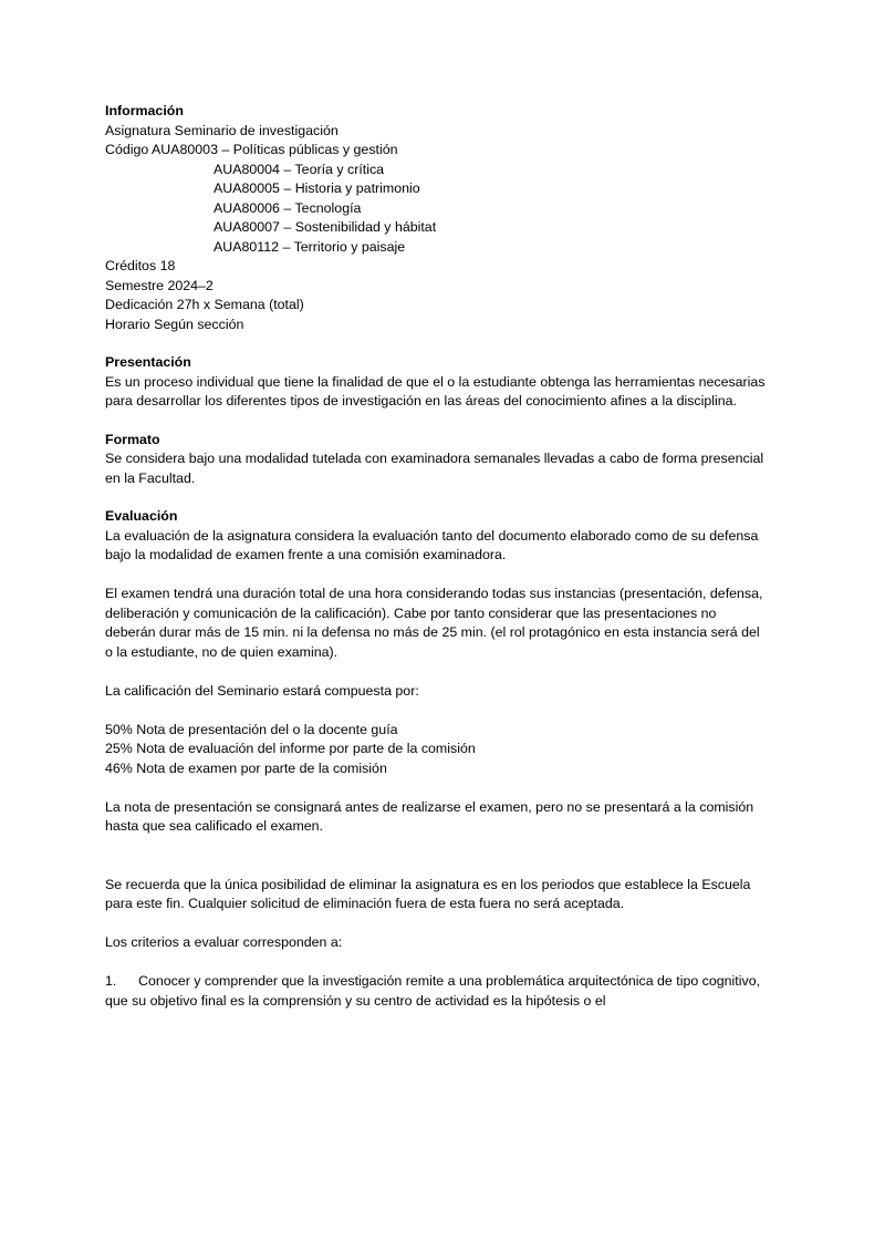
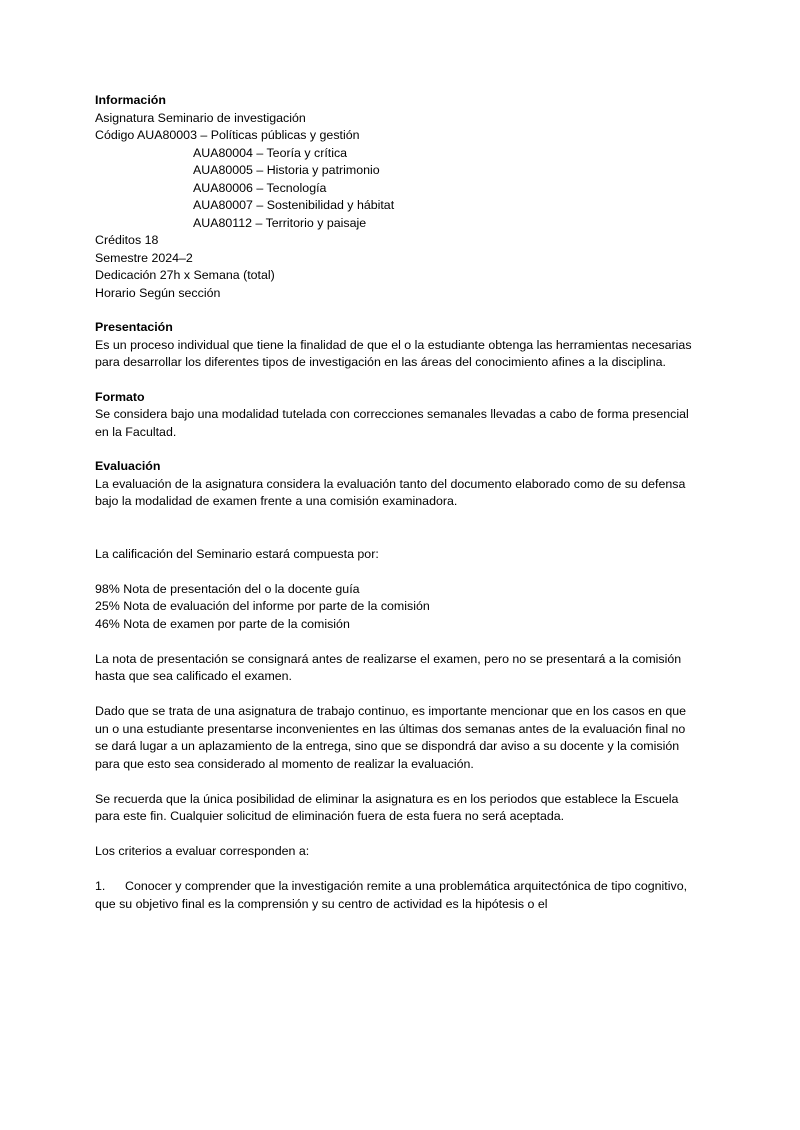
  Información
  Asignatura Seminario de investigación
  Código AUA80003 – Políticas públicas y gestión
  AUA80004 – Teoría y crítica
  AUA80005 – Historia y patrimonio
  AUA80006 – Tecnología
  AUA80007 – Sostenibilidad y hábitat
  AUA80112 – Territorio y paisaje
  Créditos 18
  Semestre 2024–2
  Dedicación 27h x Semana (total)
  Horario Según sección
  Presentación
  Es un proceso individual que tiene la finalidad de que el o la estudiante obtenga las herramientas necesarias para desarrollar los diferentes tipos de investigación en las áreas del conocimiento afines a la disciplina.
  Formato
- Se considera bajo una modalidad tutelada con examinadora semanales llevadas a cabo de forma presencial en la Facultad.
+ Se considera bajo una modalidad tutelada con correcciones semanales llevadas a cabo de forma presencial en la Facultad.
  Evaluación
  La evaluación de la asignatura considera la evaluación tanto del documento elaborado como de su defensa bajo la modalidad de examen frente a una comisión examinadora.
- El examen tendrá una duración total de una hora considerando todas sus instancias (presentación, defensa, deliberación y comunicación de la calificación). Cabe por tanto considerar que las presentaciones no deberán durar más de 15 min. ni la defensa no más de 25 min. (el rol protagónico en esta instancia será del o la estudiante, no de quien examina).
  La calificación del Seminario estará compuesta por:
- 50% Nota de presentación del o la docente guía
+ 98% Nota de presentación del o la docente guía
  25% Nota de evaluación del informe por parte de la comisión
  46% Nota de examen por parte de la comisión
  La nota de presentación se consignará antes de realizarse el examen, pero no se presentará a la comisión hasta que sea calificado el examen.
+ Dado que se trata de una asignatura de trabajo continuo, es importante mencionar que en los casos en que un o una estudiante presentarse inconvenientes en las últimas dos semanas antes de la evaluación final no se dará lugar a un aplazamiento de la entrega, sino que se dispondrá dar aviso a su docente y la comisión para que esto sea considerado al momento de realizar la evaluación.
  Se recuerda que la única posibilidad de eliminar la asignatura es en los periodos que establece la Escuela para este fin. Cualquier solicitud de eliminación fuera de esta fuera no será aceptada.
  Los criterios a evaluar corresponden a:
  1. Conocer y comprender que la investigación remite a una problemática arquitectónica de tipo cognitivo, que su objetivo final es la comprensión y su centro de actividad es la hipótesis o el
